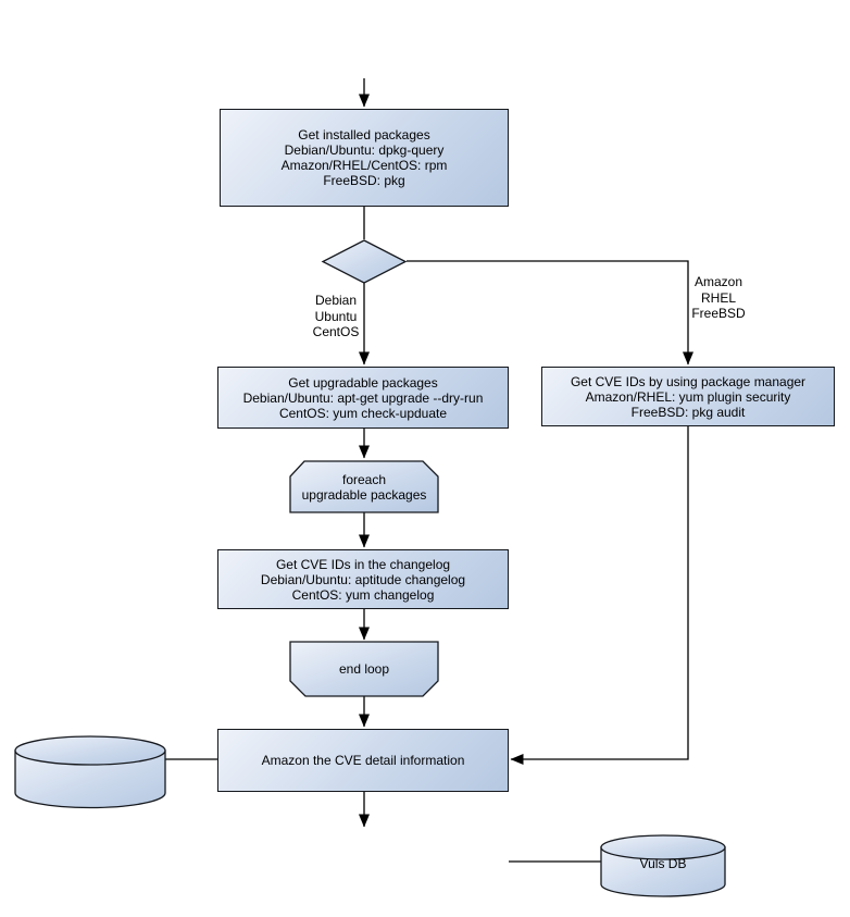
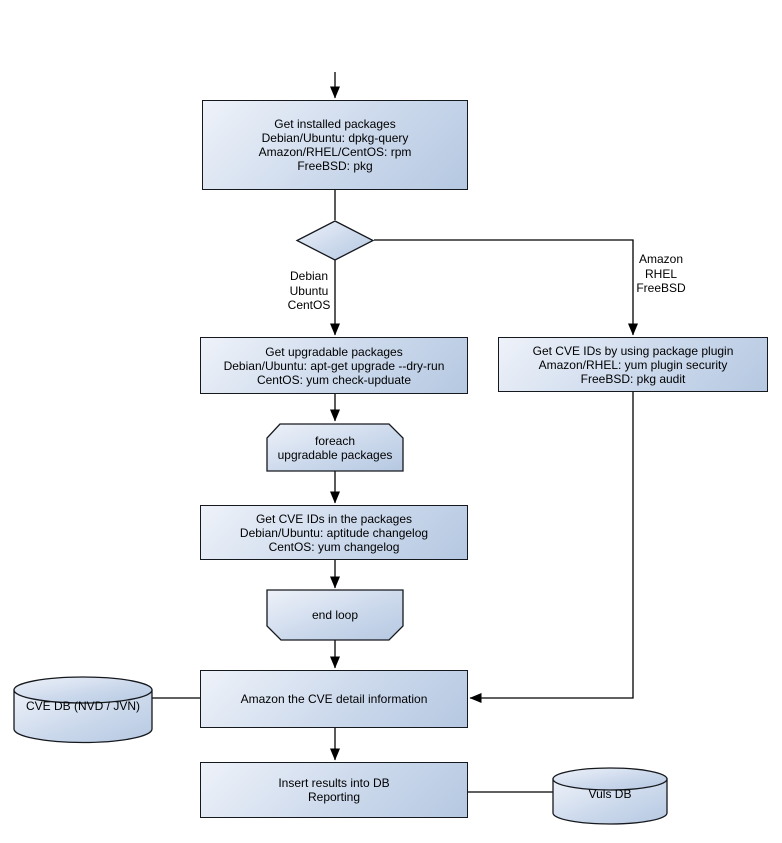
  Get installed packages
  Debian/Ubuntu: dpkg-query
  Amazon/RHEL/CentOS: rpm
  FreeBSD: pkg
  Get upgradable packages
  Debian/Ubuntu: apt-get upgrade --dry-run
  CentOS: yum check-upduate
  foreach
  upgradable packages
- Get CVE IDs in the changelog
+ Get CVE IDs in the packages
  Debian/Ubuntu: aptitude changelog
  CentOS: yum changelog
  end loop
- Get CVE IDs by using package manager
+ Get CVE IDs by using package plugin
  Amazon/RHEL: yum plugin security
  FreeBSD: pkg audit
  Amazon the CVE detail information
+ Insert results into DB
+ Reporting
+ CVE DB (NVD / JVN)
  Vuls DB
  Debian
  Ubuntu
  CentOS
  Amazon
  RHEL
  FreeBSD
